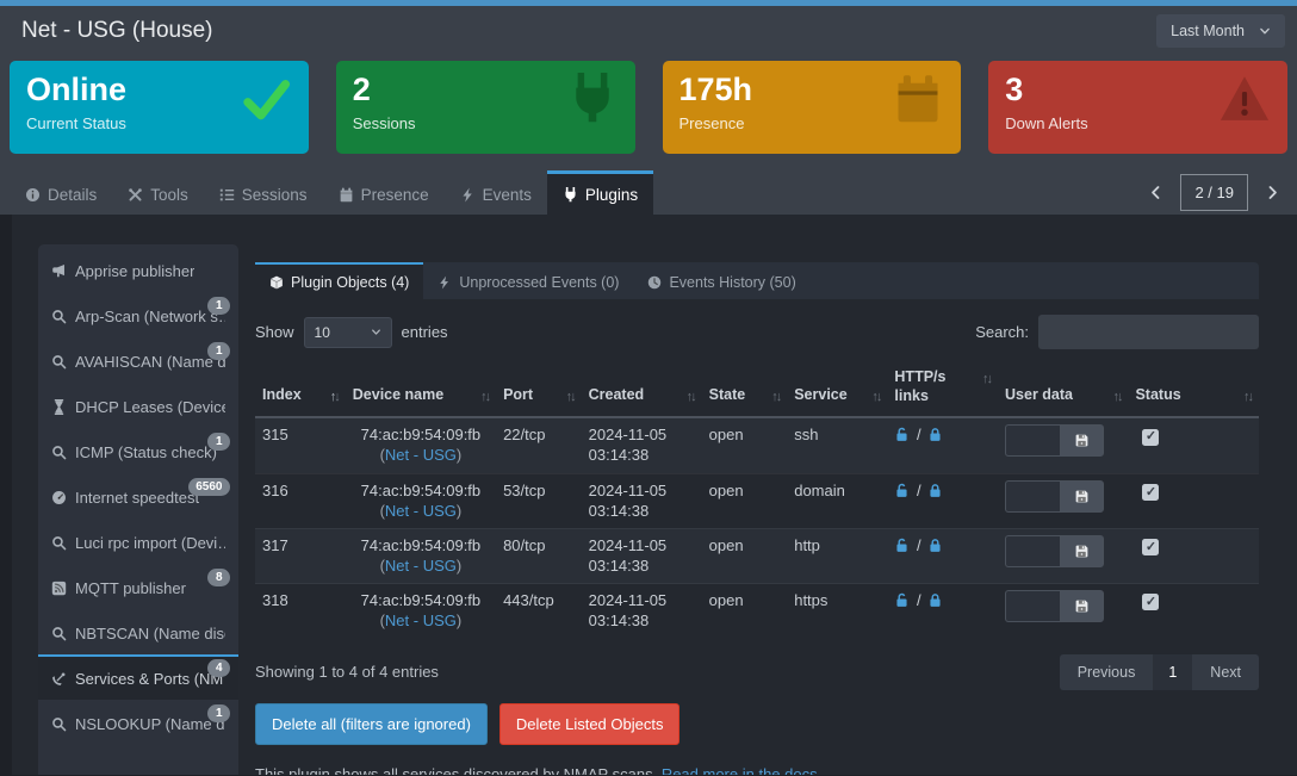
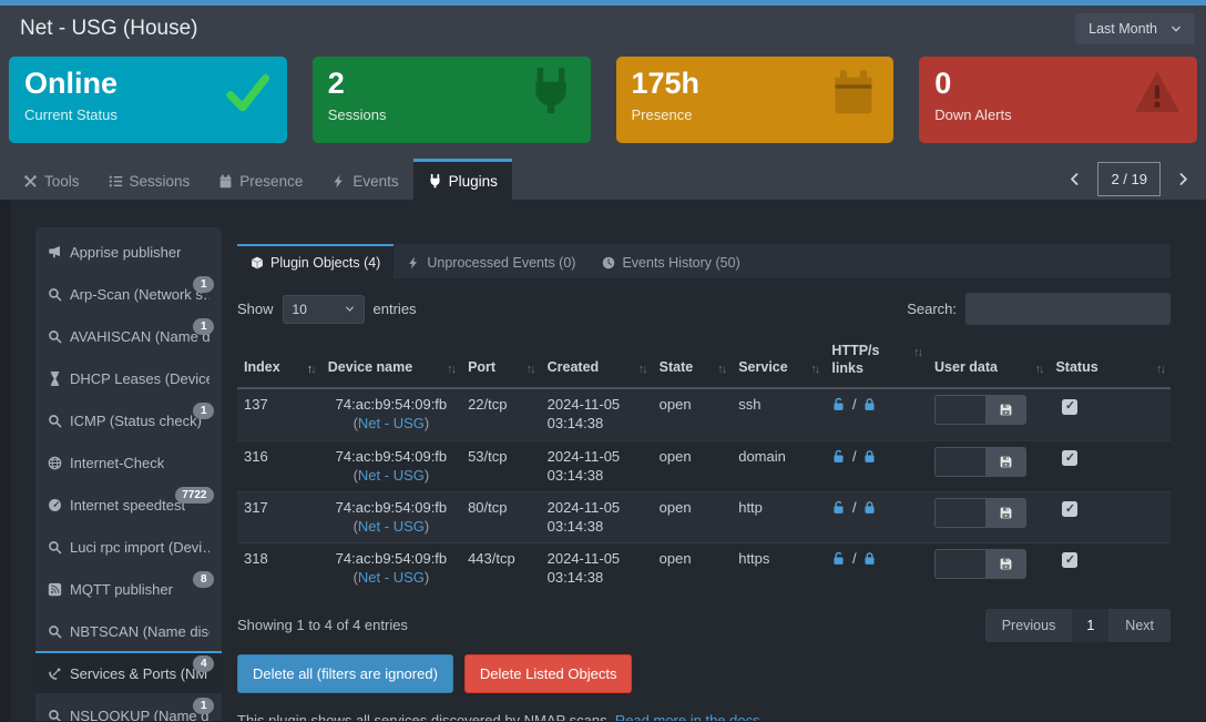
  Net - USG (House)
  Last Month
  Online
  Current Status
  2
  Sessions
  175h
  Presence
- 3
+ 0
  Down Alerts
- Details
  Tools
  Sessions
  Presence
  Events
  Plugins
  2 / 19
  Apprise publisher
  Arp-Scan (Network s
  1
  AVAHISCAN (Name d
  1
  DHCP Leases (Devic
  ICMP (Status check)
  1
+ Internet-Check
  Internet speedtest
- 6560
+ 7722
  Luci rpc import (Devi…
  MQTT publisher
  8
  NBTSCAN (Name dis
  Services & Ports (NM
  4
  NSLOOKUP (Name d
  1
  Plugin Objects (4)
  Unprocessed Events (0)
  Events History (50)
  Show
  10
  entries
  Search:
  ↑↓Index	↑↓Device name	↑↓Port	↑↓Created	↑↓State	↑↓Service	↑↓HTTP/s links	↑↓User data	↑↓Status
- 315	74:ac:b9:54:09:fb(Net - USG)	22/tcp	2024-11-05 03:14:38	open	ssh	/		✓
+ 137	74:ac:b9:54:09:fb(Net - USG)	22/tcp	2024-11-05 03:14:38	open	ssh	/		✓
  316	74:ac:b9:54:09:fb(Net - USG)	53/tcp	2024-11-05 03:14:38	open	domain	/		✓
  317	74:ac:b9:54:09:fb(Net - USG)	80/tcp	2024-11-05 03:14:38	open	http	/		✓
  318	74:ac:b9:54:09:fb(Net - USG)	443/tcp	2024-11-05 03:14:38	open	https	/		✓
  Showing 1 to 4 of 4 entries
  Previous
  1
  Next
  Delete all (filters are ignored)
  Delete Listed Objects
  This plugin shows all services discovered by NMAP scans. Read more in the docs.
